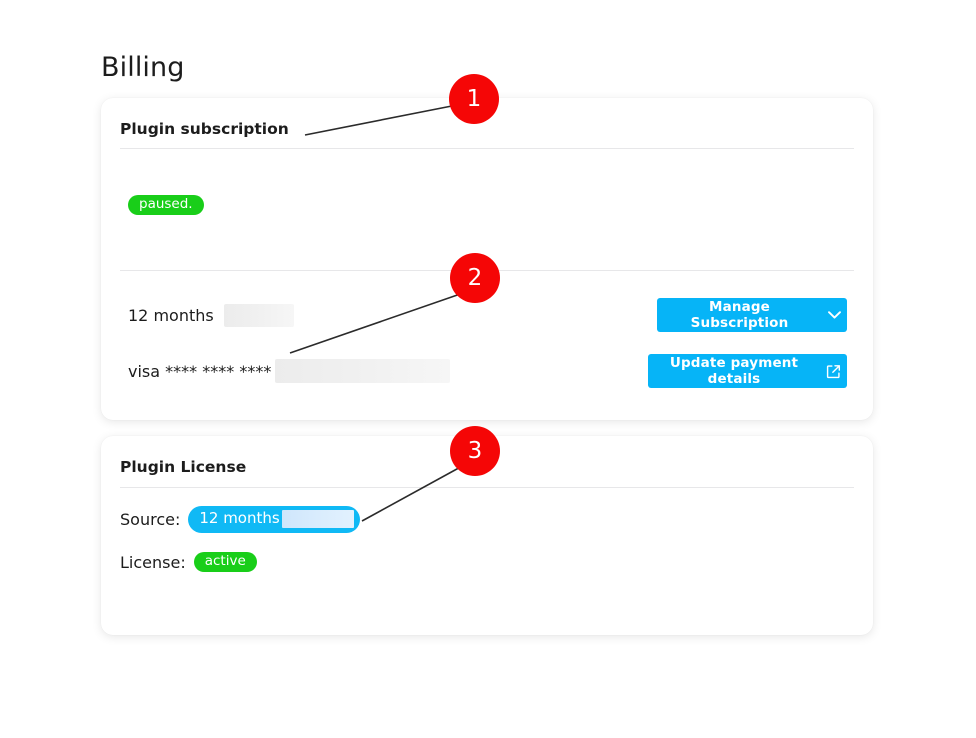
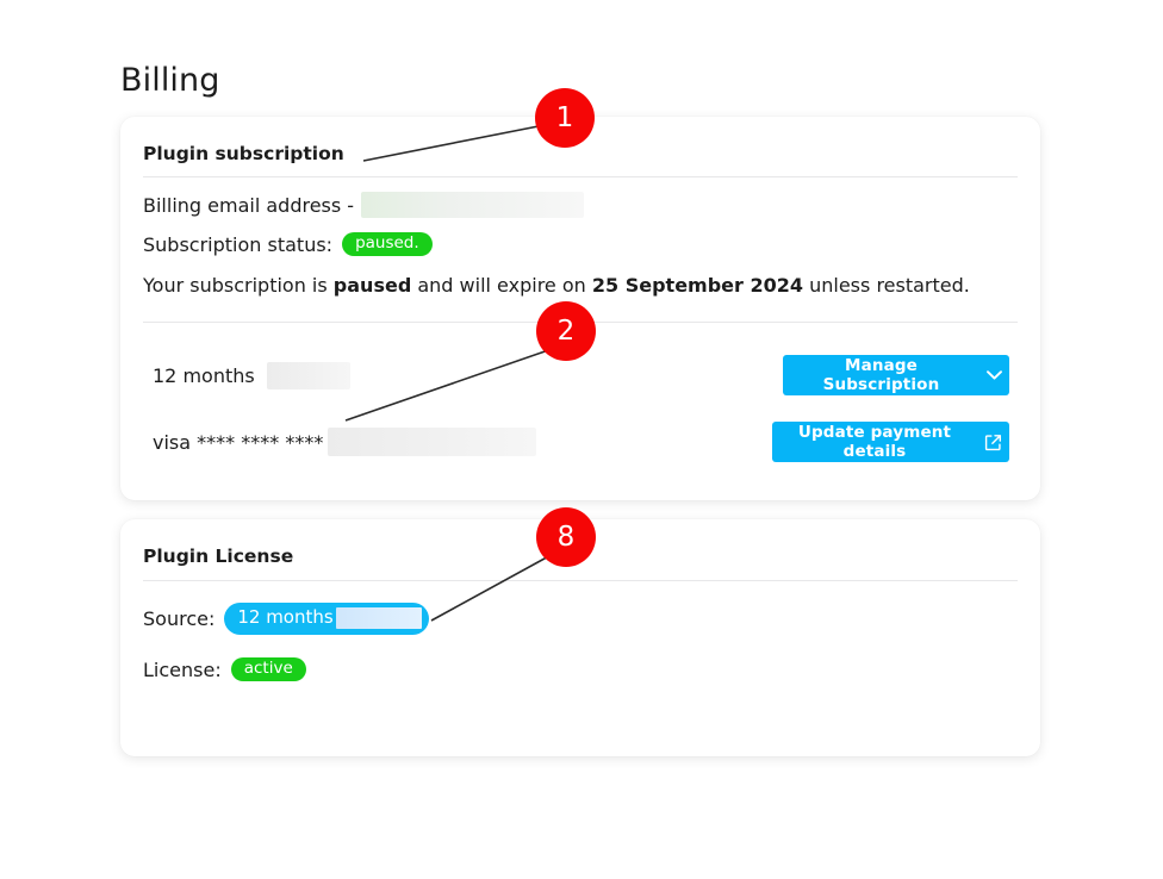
  Billing
  Plugin subscription
+ Billing email address -
+ Subscription status:
  paused.
+ Your subscription is
+ paused
+ and will expire on
+ 25 September 2024
+ unless restarted.
  12 months
  visa
  **** **** ****
  Manage Subscription
  Update payment details
  Plugin License
  Source:
  12 months
  License:
  active
  1
  2
- 3
+ 8
